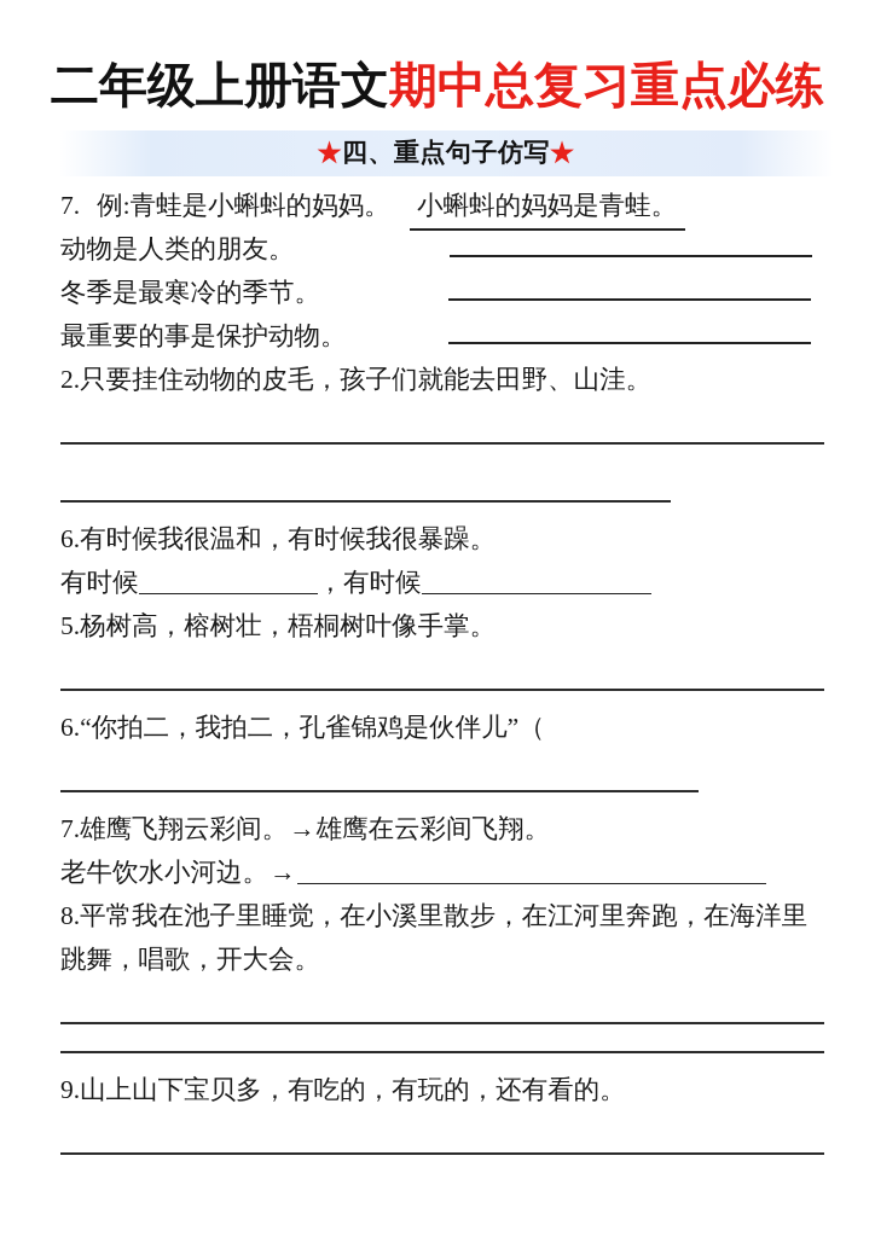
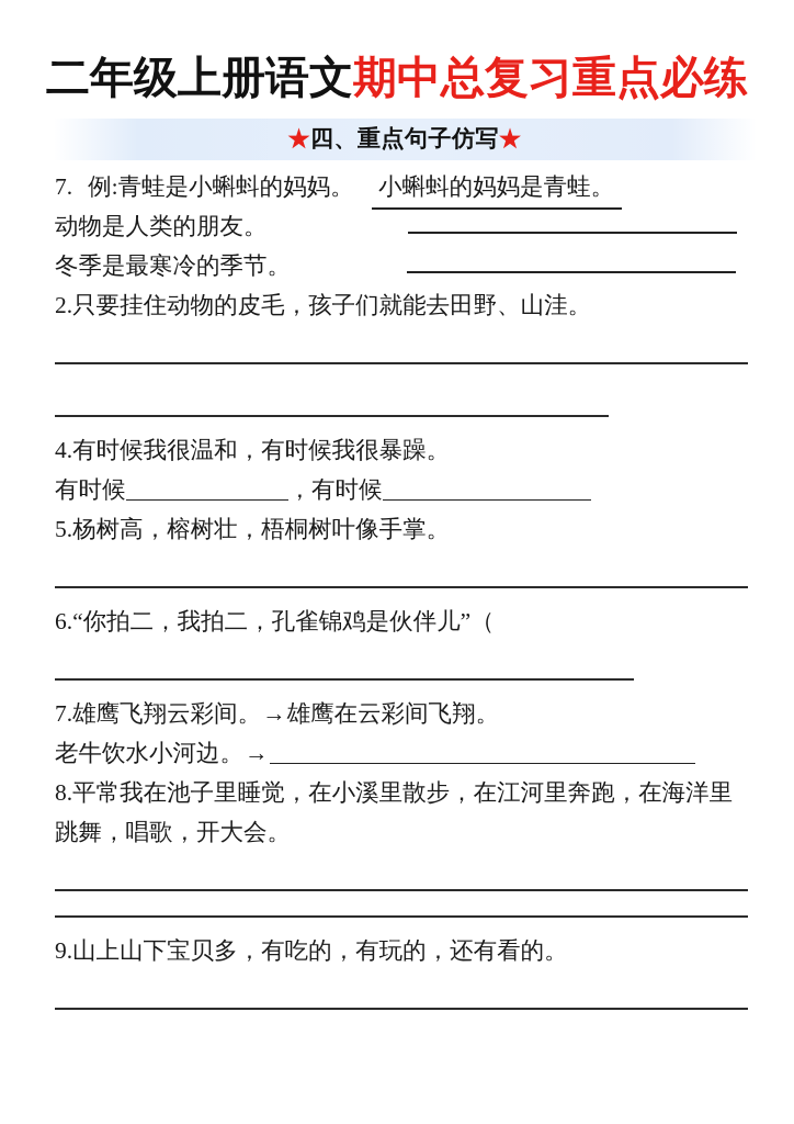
  二年级上册语文期中总复习重点必练
  ★四、重点句子仿写★
  7. 例:青蛙是小蝌蚪的妈妈。 小蝌蚪的妈妈是青蛙。
  动物是人类的朋友。
  冬季是最寒冷的季节。
- 最重要的事是保护动物。
  2.只要挂住动物的皮毛，孩子们就能去田野、山洼。
- 6.有时候我很温和，有时候我很暴躁。
+ 4.有时候我很温和，有时候我很暴躁。
  有时候 ，有时候
  5.杨树高，榕树壮，梧桐树叶像手掌。
  6.“你拍二，我拍二，孔雀锦鸡是伙伴儿”（
  7.雄鹰飞翔云彩间。→雄鹰在云彩间飞翔。
  老牛饮水小河边。→
  8.平常我在池子里睡觉，在小溪里散步，在江河里奔跑，在海洋里跳舞，唱歌，开大会。
  9.山上山下宝贝多，有吃的，有玩的，还有看的。
